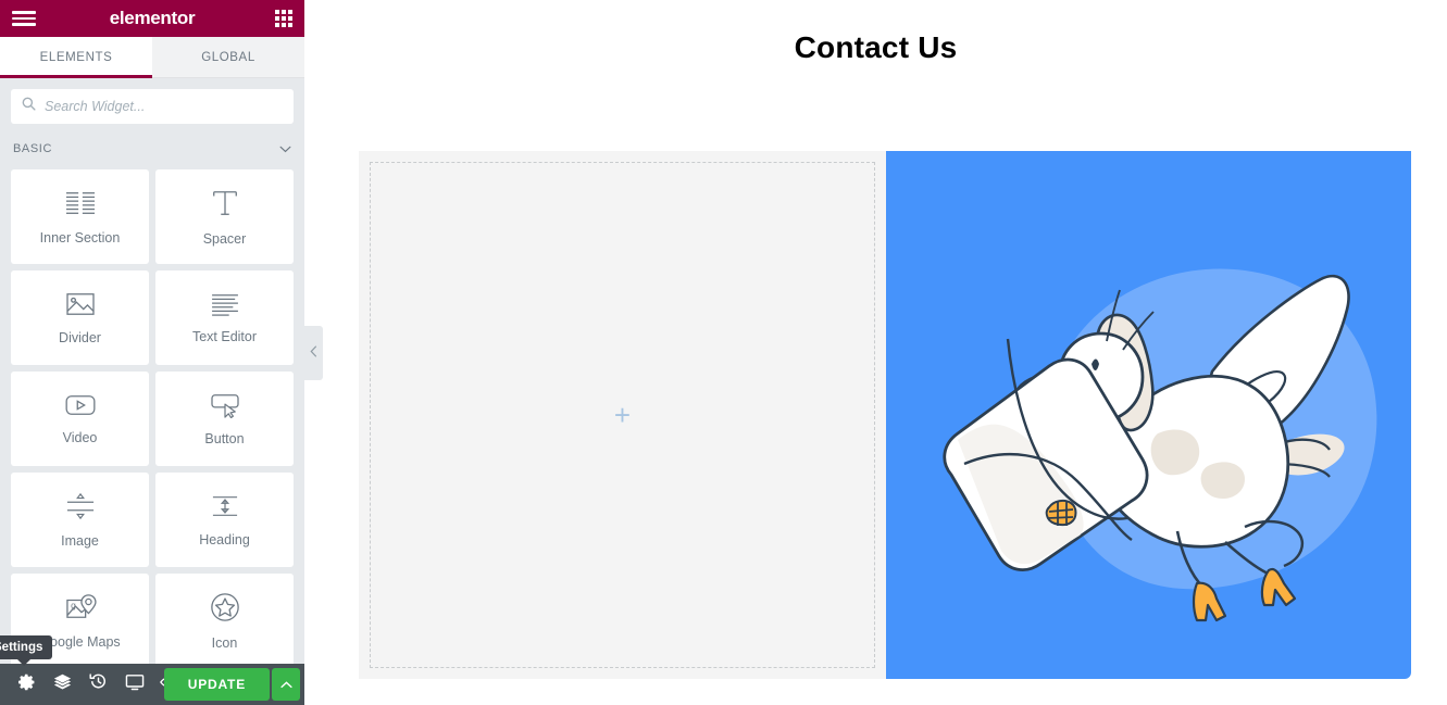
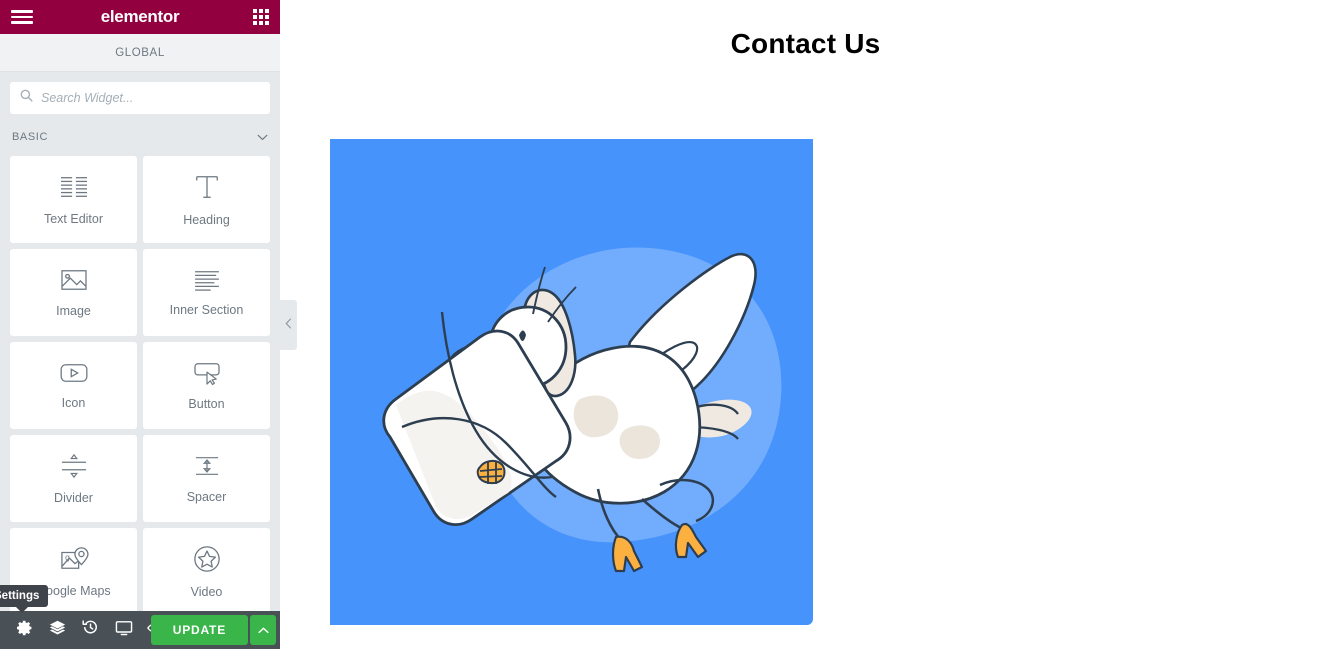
  elementor
- ELEMENTS
  GLOBAL
  Search Widget...
  BASIC
- Inner Section
+ Text Editor
- Spacer
+ Heading
- Divider
+ Image
- Text Editor
+ Inner Section
- Video
+ Icon
  Button
- Image
+ Divider
- Heading
+ Spacer
  g
  oogle Maps
- Icon
+ Video
  ettings
  UPDATE
  Contact Us
- +
